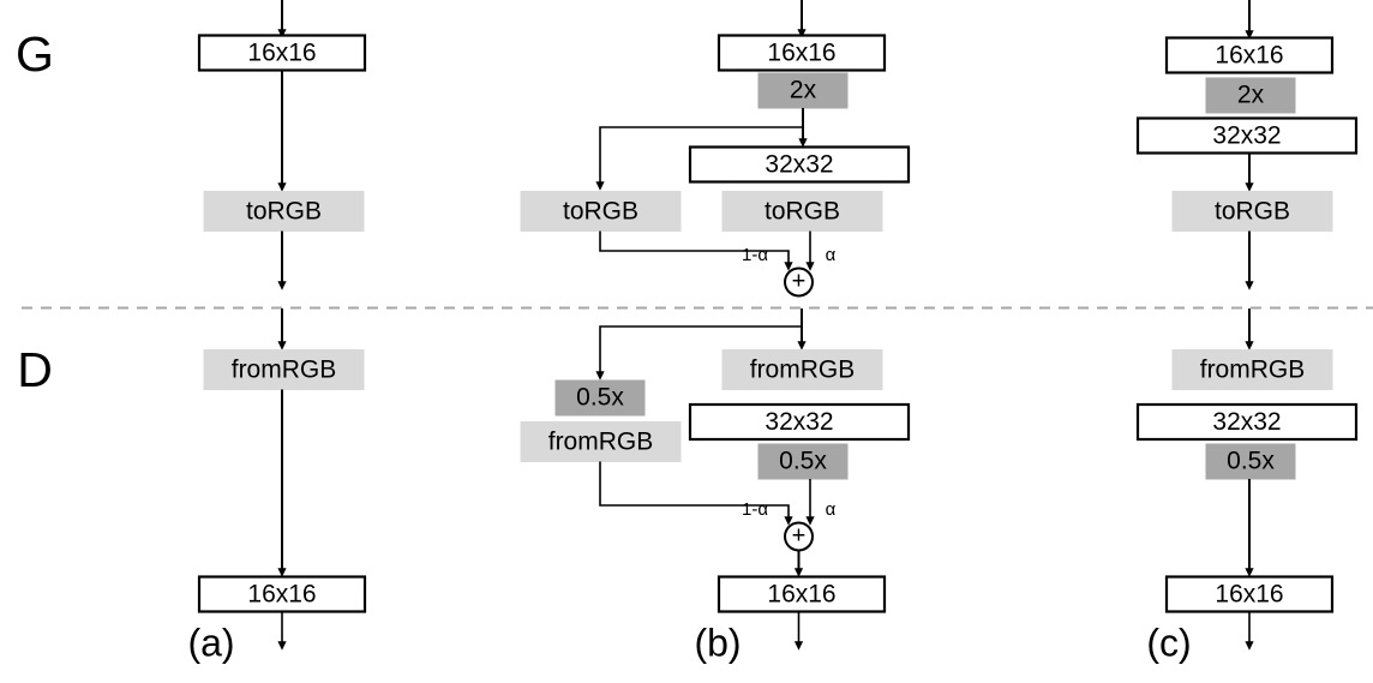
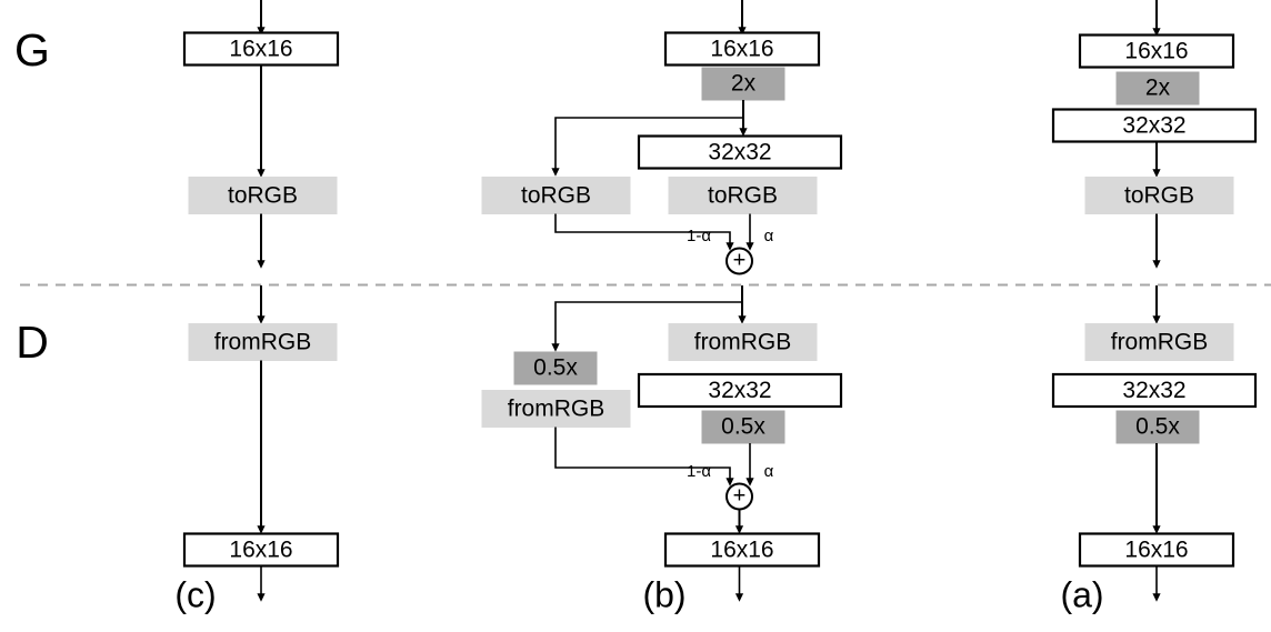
  G
  D
  16x16
  toRGB
  fromRGB
  16x16
- (a)
+ (c)
  16x16
  2x
  32x32
  toRGB
  toRGB
  1-α
  α
  +
  fromRGB
  0.5x
  fromRGB
  32x32
  0.5x
  1-α
  α
  +
  16x16
  (b)
  16x16
  2x
  32x32
  toRGB
  fromRGB
  32x32
  0.5x
  16x16
- (c)
+ (a)
